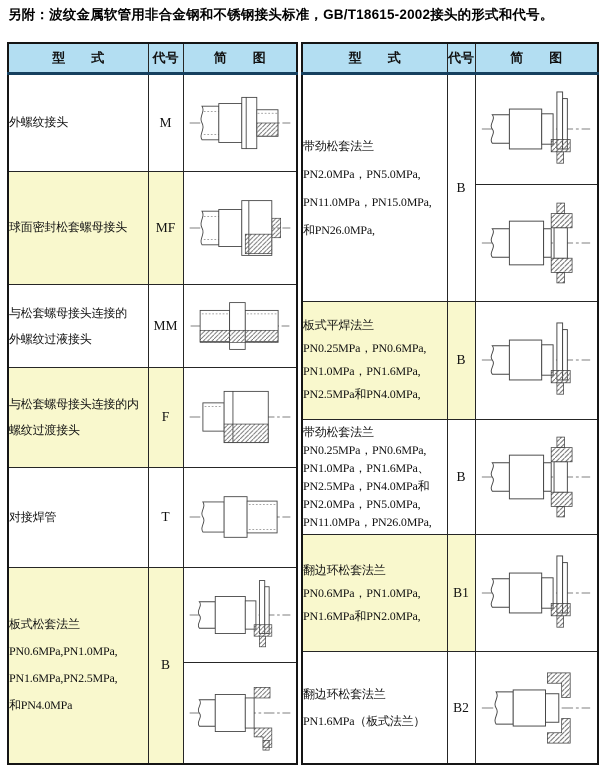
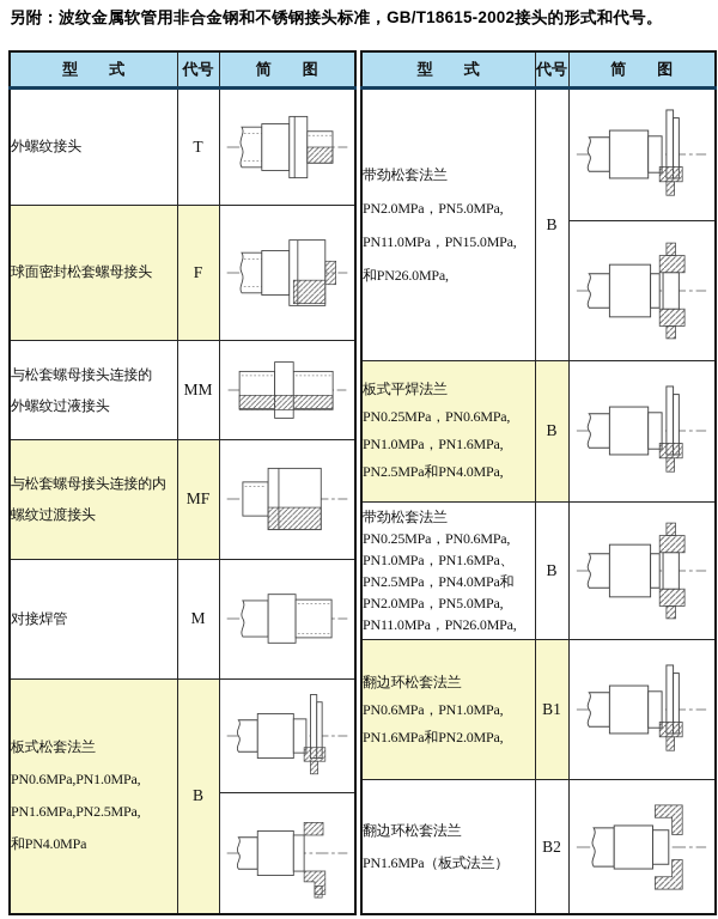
  另附：波纹金属软管用非合金钢和不锈钢接头标准，GB/T18615-2002接头的形式和代号。
  型 式	代号	简 图
- 外螺纹接头	M
+ 外螺纹接头	T
- 球面密封松套螺母接头	MF
+ 球面密封松套螺母接头	F
  与松套螺母接头连接的 外螺纹过液接头	MM
- 与松套螺母接头连接的内 螺纹过渡接头	F
+ 与松套螺母接头连接的内 螺纹过渡接头	MF
- 对接焊管	T
+ 对接焊管	M
  板式松套法兰 PN0.6MPa,PN1.0MPa, PN1.6MPa,PN2.5MPa, 和PN4.0MPa	B
  型 式	代号	简 图
  带劲松套法兰 PN2.0MPa，PN5.0MPa, PN11.0MPa，PN15.0MPa, 和PN26.0MPa,	B
  板式平焊法兰 PN0.25MPa，PN0.6MPa, PN1.0MPa，PN1.6MPa, PN2.5MPa和PN4.0MPa,	B
  带劲松套法兰 PN0.25MPa，PN0.6MPa, PN1.0MPa，PN1.6MPa、 PN2.5MPa，PN4.0MPa和 PN2.0MPa，PN5.0MPa, PN11.0MPa，PN26.0MPa,	B
  翻边环松套法兰 PN0.6MPa，PN1.0MPa, PN1.6MPa和PN2.0MPa,	B1
  翻边环松套法兰 PN1.6MPa（板式法兰）	B2
